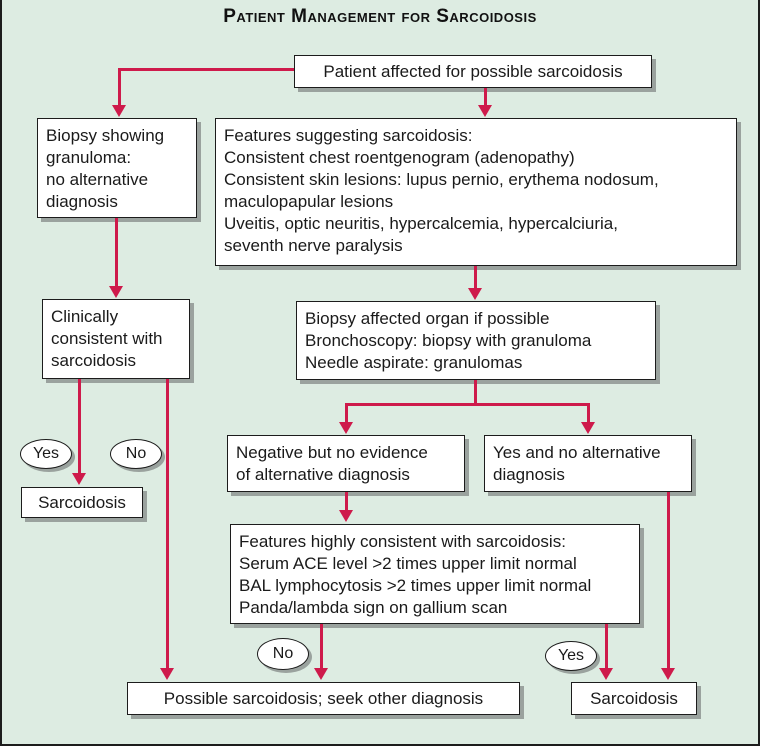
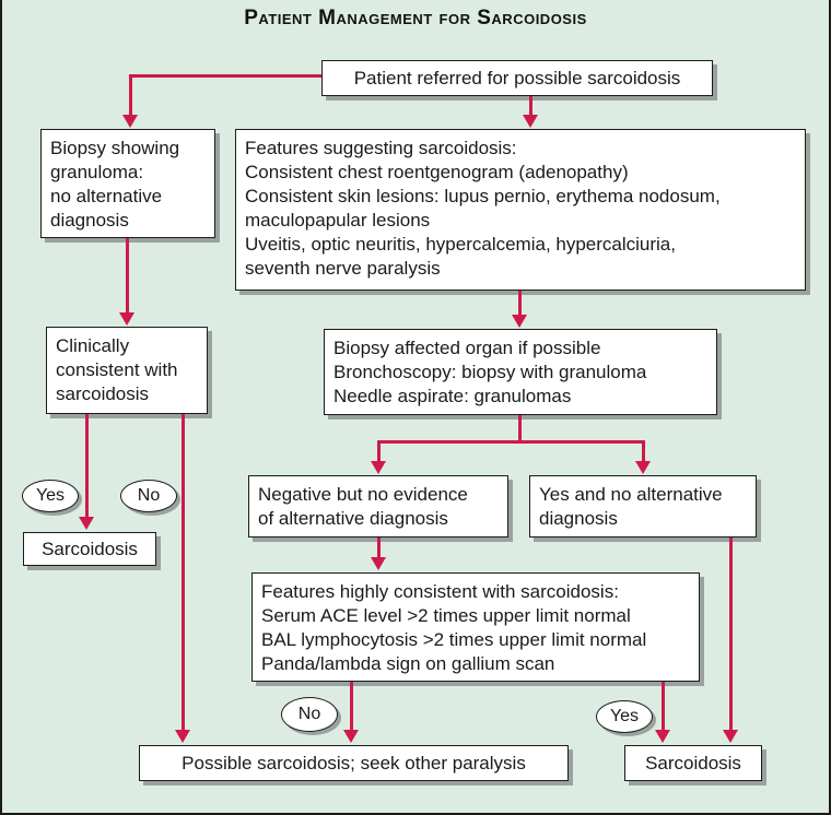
  Patient Management for Sarcoidosis
- Patient affected for possible sarcoidosis
+ Patient referred for possible sarcoidosis
  Biopsy showing
  granuloma:
  no alternative
  diagnosis
  Features suggesting sarcoidosis:
  Consistent chest roentgenogram (adenopathy)
  Consistent skin lesions: lupus pernio, erythema nodosum,
  maculopapular lesions
  Uveitis, optic neuritis, hypercalcemia, hypercalciuria,
  seventh nerve paralysis
  Clinically
  consistent with
  sarcoidosis
  Biopsy affected organ if possible
  Bronchoscopy: biopsy with granuloma
  Needle aspirate: granulomas
  Negative but no evidence
  of alternative diagnosis
  Yes and no alternative
  diagnosis
  Features highly consistent with sarcoidosis:
  Serum ACE level >2 times upper limit normal
  BAL lymphocytosis >2 times upper limit normal
  Panda/lambda sign on gallium scan
- Possible sarcoidosis; seek other diagnosis
+ Possible sarcoidosis; seek other paralysis
  Sarcoidosis
  Sarcoidosis
  Yes
  No
  No
  Yes
